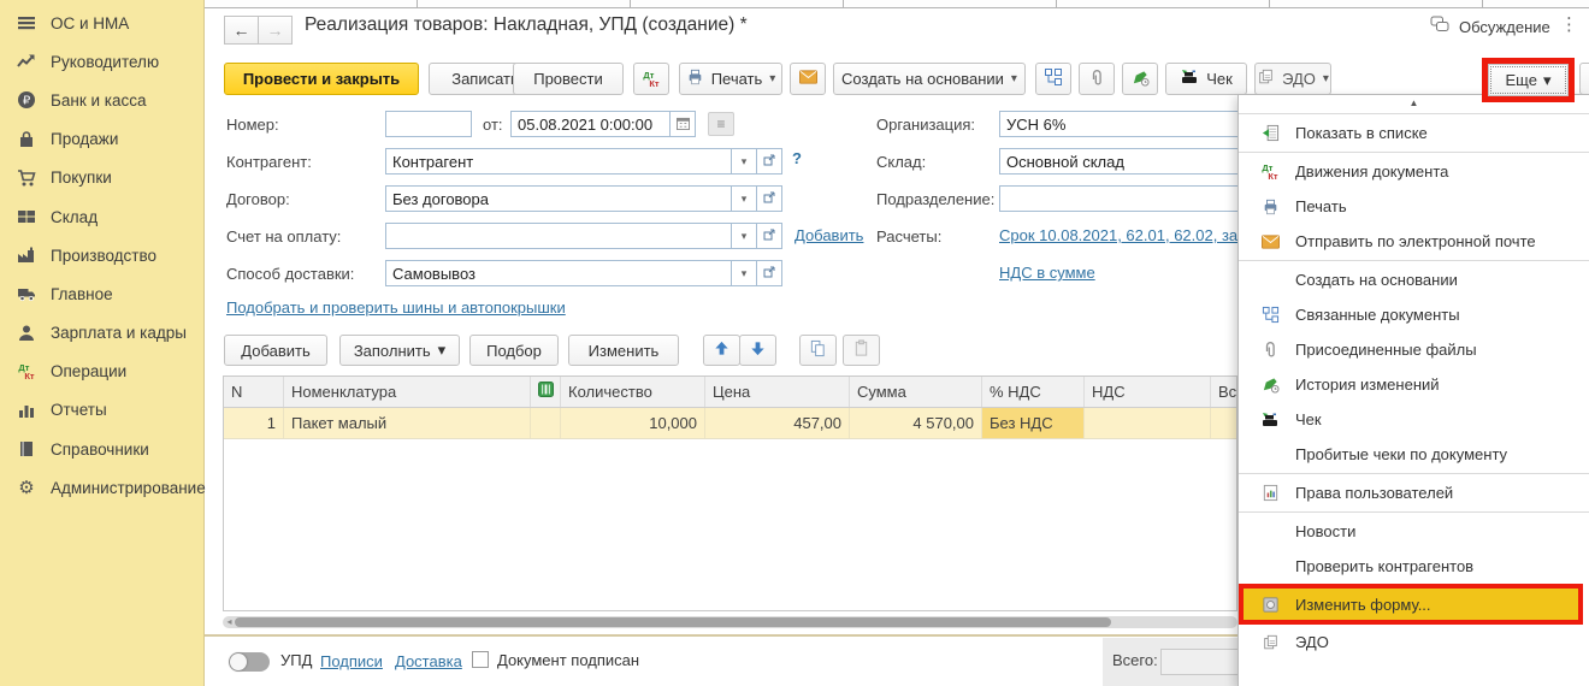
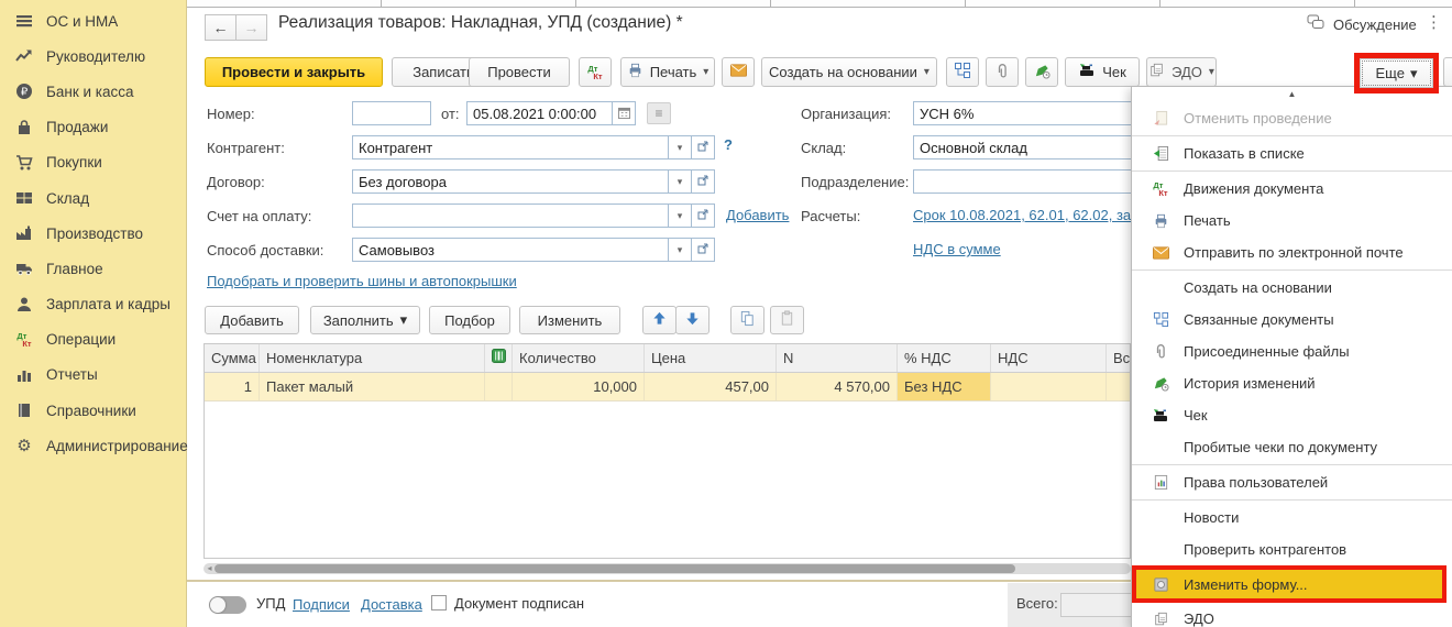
  ОС и НМА
  Руководителю
  ₽
  Банк и касса
  Продажи
  Покупки
  Склад
  Производство
  Главное
  Зарплата и кадры
  Дт
  Кт
  Операции
  Отчеты
  Справочники
  ⚙
  Администрирование
  ←
  →
  Реализация товаров: Накладная, УПД (создание) *
  Обсуждение
  ⋮
  Провести и закрыть
  Записат
  Провести
  Дт
  Кт
  Печать
  ▾
  Создать на основании
  ▾
  Чек
  ЭДО
  ▾
  Еще
  ▾
  Номер:
  от:
  05.08.2021 0:00:00
  ≡
  Организация:
  УСН 6%
  Контрагент:
  Контрагент
  ▾
  ?
  Склад:
  Основной склад
  Договор:
  Без договора
  ▾
  Подразделение:
  Счет на оплату:
  ▾
  Добавить
  Расчеты:
  Срок 10.08.2021, 62.01, 62.02, за
  Способ доставки:
  Самовывоз
  ▾
  НДС в сумме
  Подобрать и проверить шины и автопокрышки
  Добавить
  Заполнить
  ▾
  Подбор
  Изменить
- N
+ Сумма
  Номенклатура
  Количество
  Цена
- Сумма
+ N
  % НДС
  НДС
  1
  Пакет малый
  10,000
  457,00
  4 570,00
  Без НДС
  ◂
  УПД
  Подписи
  Доставка
  Документ подписан
  Всего:
  ▲
+ Отменить проведение
  Показать в списке
  Дт
  Кт
  Движения документа
  Печать
  Отправить по электронной почте
  Создать на основании
  Связанные документы
  Присоединенные файлы
  История изменений
  Чек
  Пробитые чеки по документу
  Права пользователей
  Новости
  Проверить контрагентов
  Изменить форму...
  ЭДО
